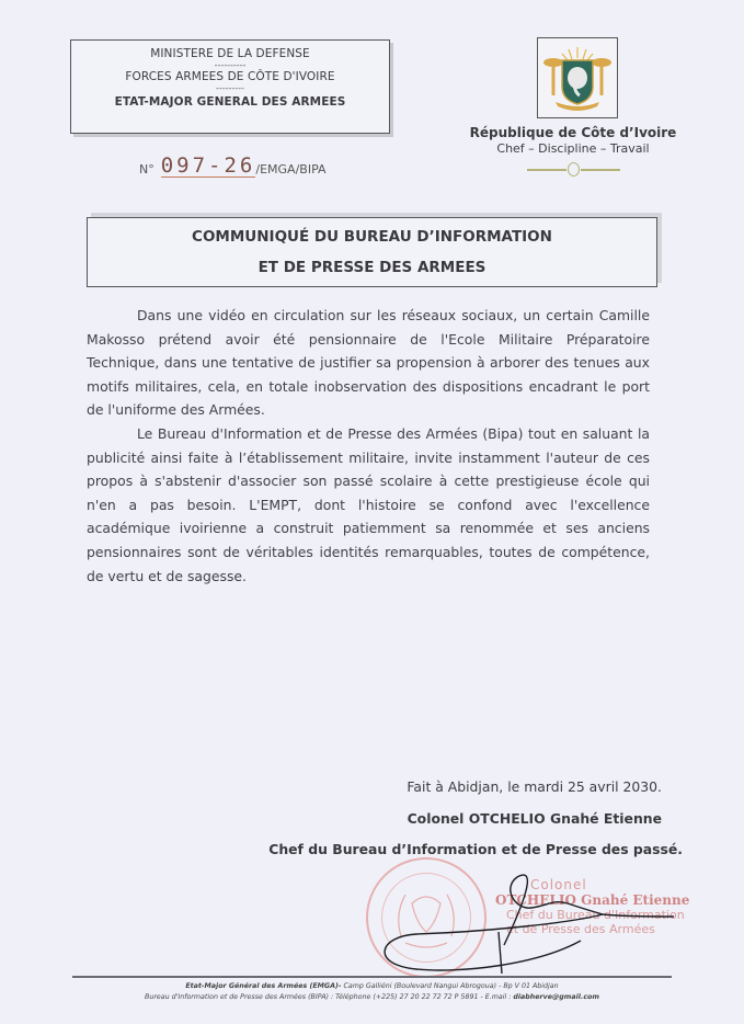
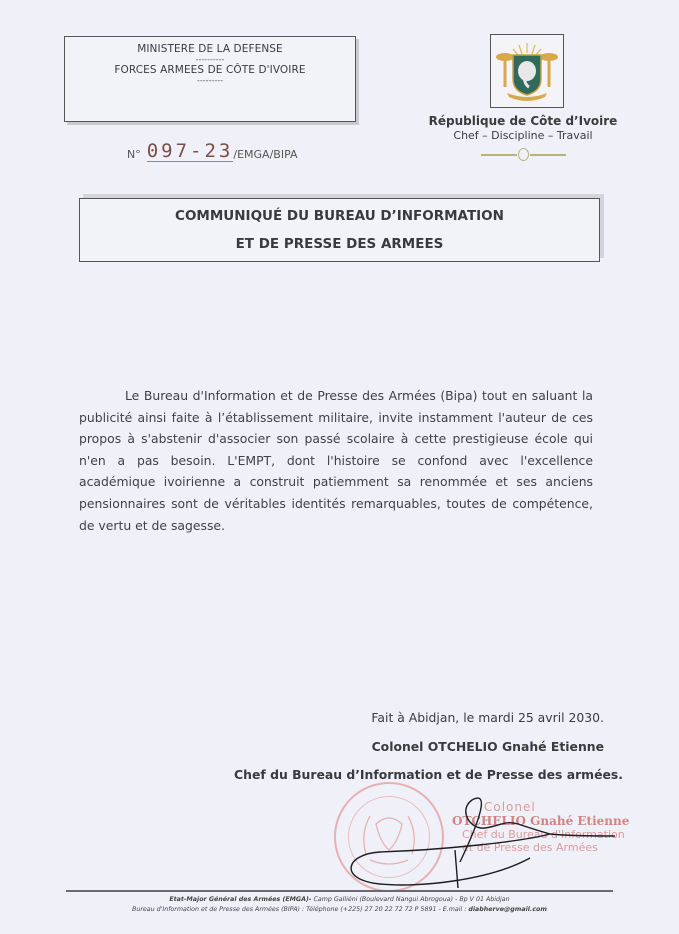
  MINISTERE DE LA DEFENSE
  ----------
  FORCES ARMEES DE CÔTE D'IVOIRE
  ---------
- ETAT-MAJOR GENERAL DES ARMEES
  N°
- 097-26
+ 097-23
  /EMGA/BIPA
  République de Côte d’Ivoire
  Chef – Discipline – Travail
  COMMUNIQUÉ DU BUREAU D’INFORMATION
  ET DE PRESSE DES ARMEES
- Dans une vidéo en circulation sur les réseaux sociaux, un certain Camille Makosso prétend avoir été pensionnaire de l'Ecole Militaire Préparatoire Technique, dans une tentative de justifier sa propension à arborer des tenues aux motifs militaires, cela, en totale inobservation des dispositions encadrant le port de l'uniforme des Armées.
  Le Bureau d'Information et de Presse des Armées (Bipa) tout en saluant la publicité ainsi faite à l’établissement militaire, invite instamment l'auteur de ces propos à s'abstenir d'associer son passé scolaire à cette prestigieuse école qui n'en a pas besoin. L'EMPT, dont l'histoire se confond avec l'excellence académique ivoirienne a construit patiemment sa renommée et ses anciens pensionnaires sont de véritables identités remarquables, toutes de compétence, de vertu et de sagesse.
  Fait à Abidjan, le mardi 25 avril 2030.
  Colonel OTCHELIO Gnahé Etienne
- Chef du Bureau d’Information et de Presse des passé.
+ Chef du Bureau d’Information et de Presse des armées.
  Colonel
  OTCHELIO Gnahé Etienne
  Chef du Bureauformation
  et de Presse des Armées
